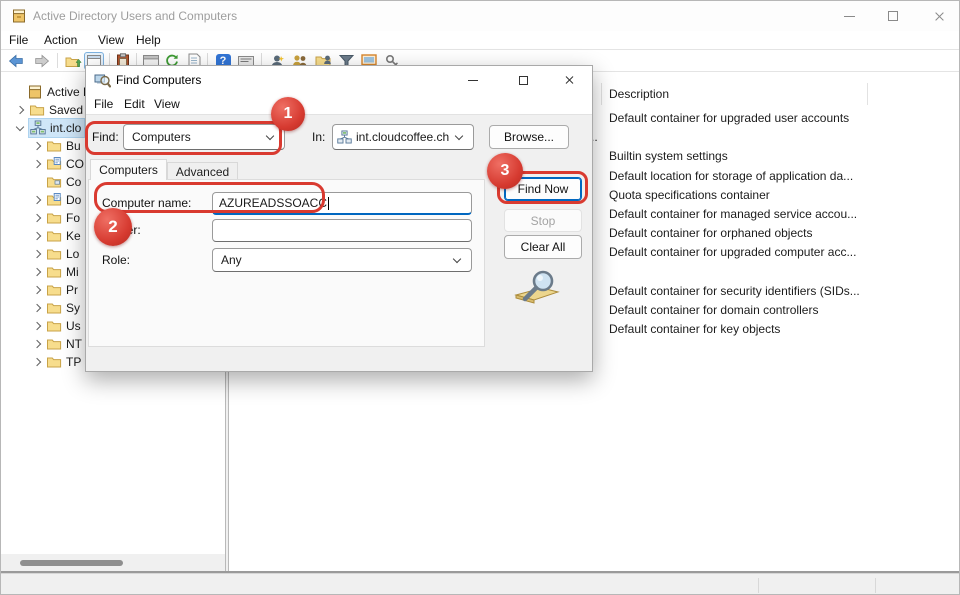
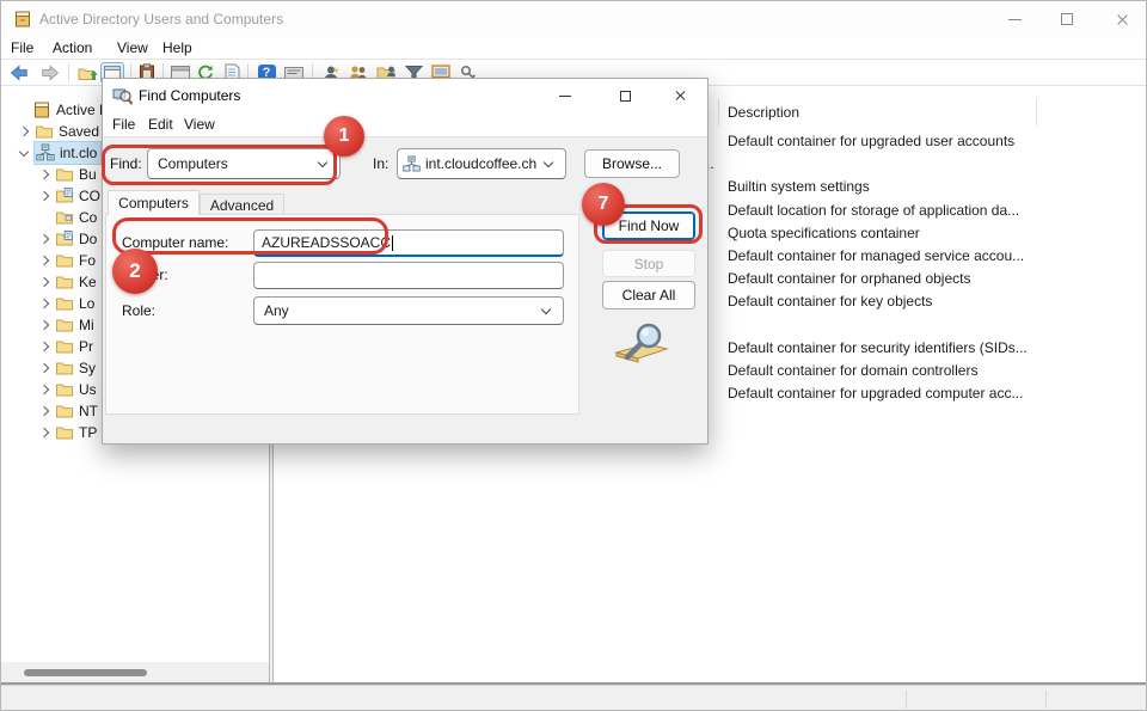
  Active Directory Users and Computers
  File
  Action
  View
  Help
  ?
  Saved
  int.clo
  Bu
  CO
  Co
  Do
  Fo
  Ke
  Lo
  Mi
  Pr
  Sy
  Us
  NT
  TP
  Description
  Default container for upgraded user accounts
  Builtin system settings
  Default location for storage of application da...
  Quota specifications container
  Default container for managed service accou...
  Default container for orphaned objects
- Default container for upgraded computer acc...
+ Default container for key objects
  Default container for security identifiers (SIDs...
  Default container for domain controllers
- Default container for key objects
+ Default container for upgraded computer acc...
  Find Computers
  File
  Edit
  View
  Find:
  Computers
  In:
  int.cloudcoffee.ch
  Browse...
  Computers
  Advanced
  Computer name:
  AZUREADSSOACC
  Role:
  Any
  Find Now
  Stop
  Clear All
  1
  2
- 3
+ 7
